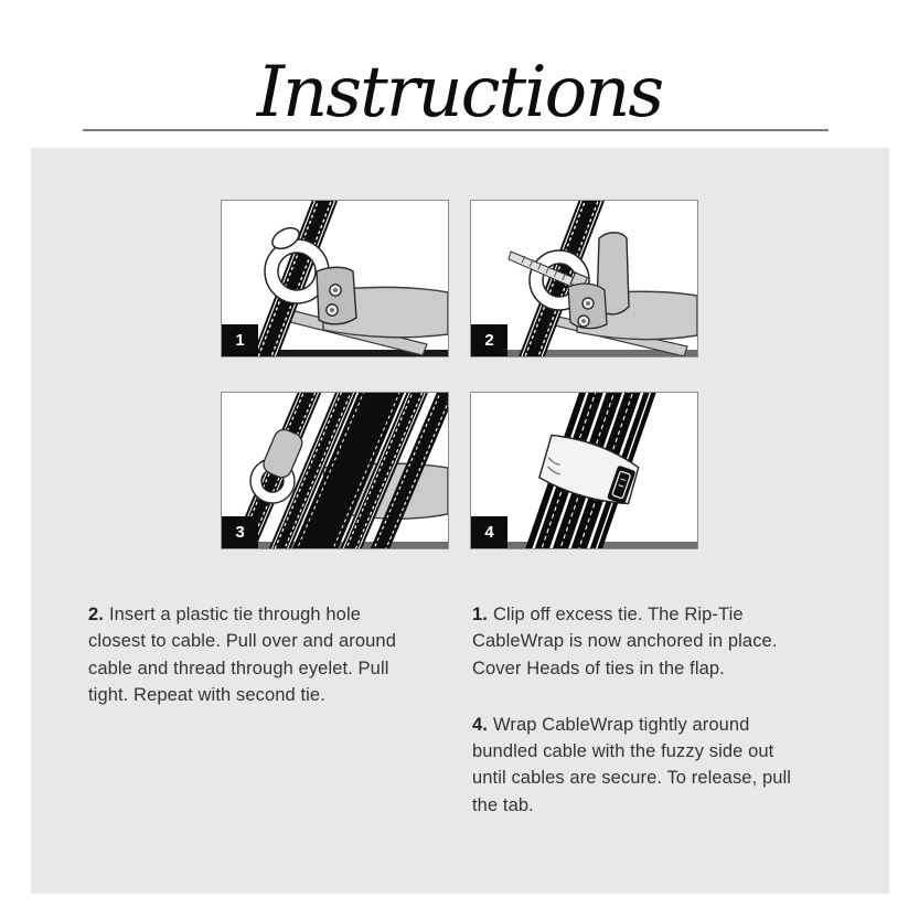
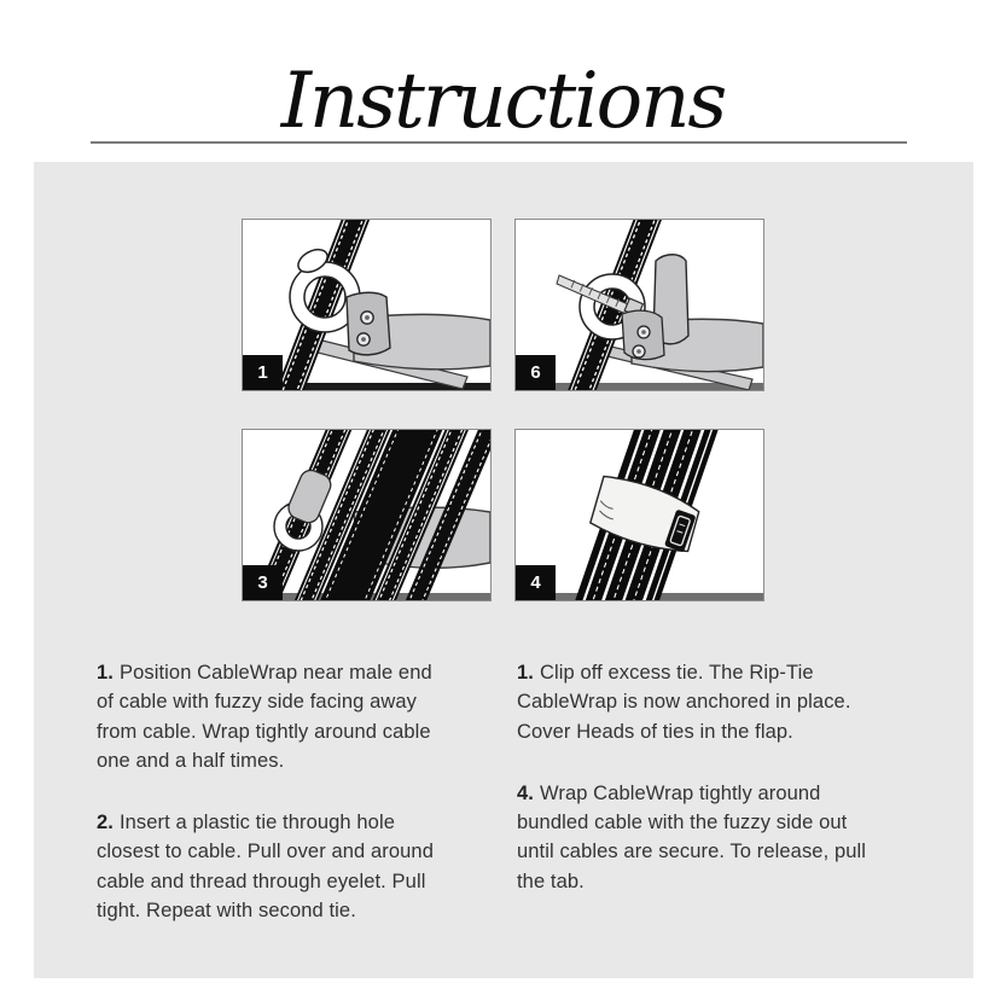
  Instructions
  1
- 2
+ 6
  3
  4
+ 1. Position CableWrap near male end of cable with fuzzy side facing away from cable. Wrap tightly around cable one and a half times.
  2. Insert a plastic tie through hole closest to cable. Pull over and around cable and thread through eyelet. Pull tight. Repeat with second tie.
  1. Clip off excess tie. The Rip-Tie CableWrap is now anchored in place. Cover Heads of ties in the flap.
  4. Wrap CableWrap tightly around bundled cable with the fuzzy side out until cables are secure. To release, pull the tab.
